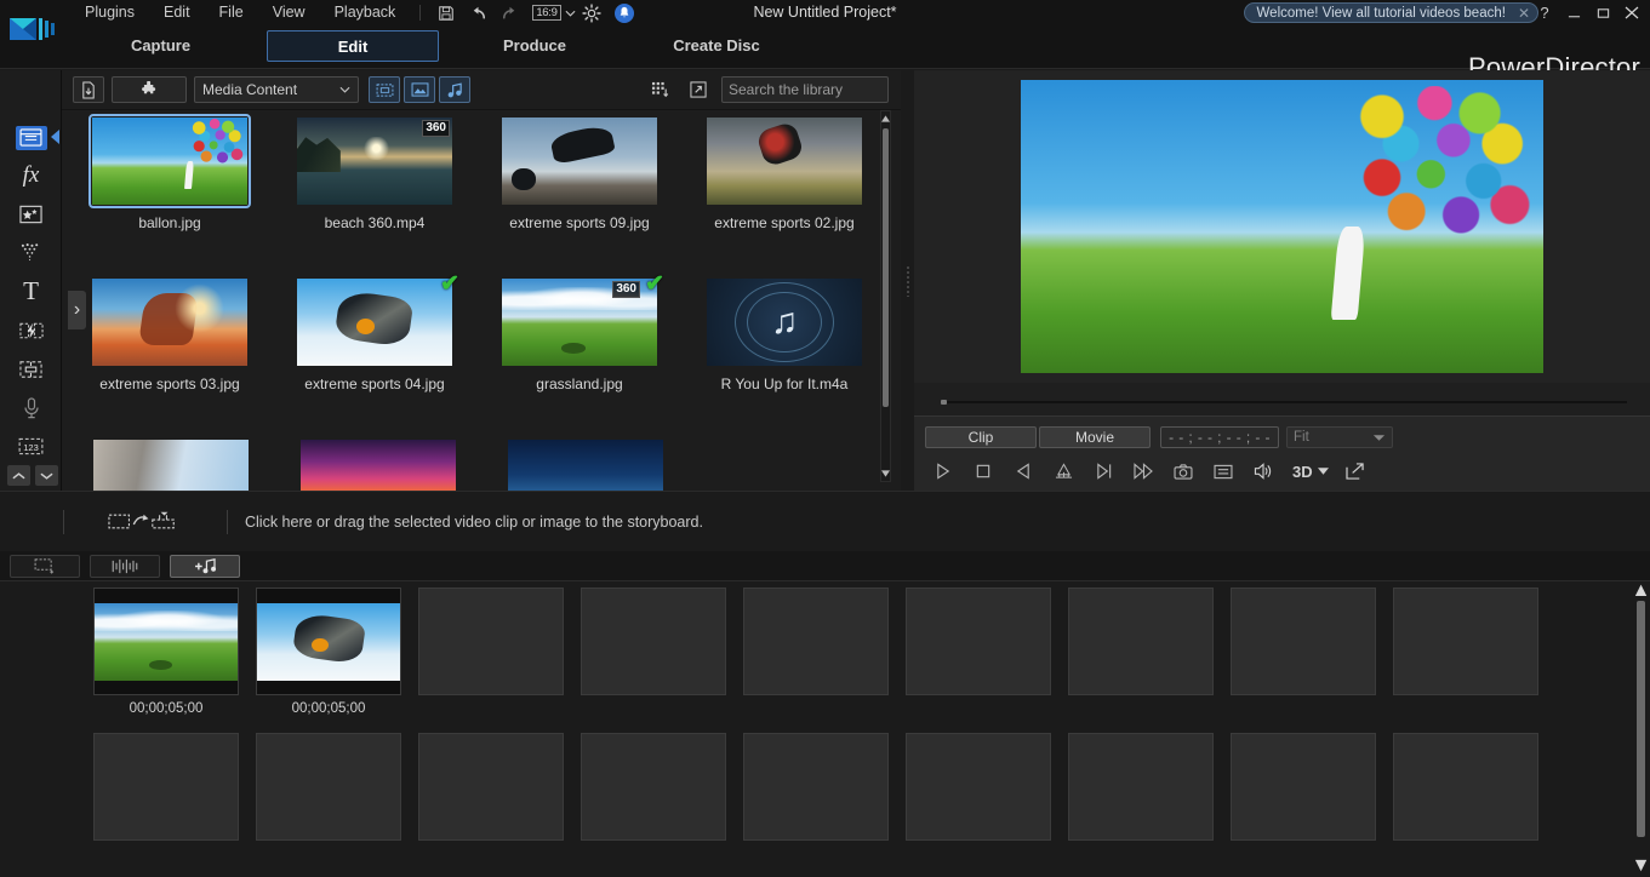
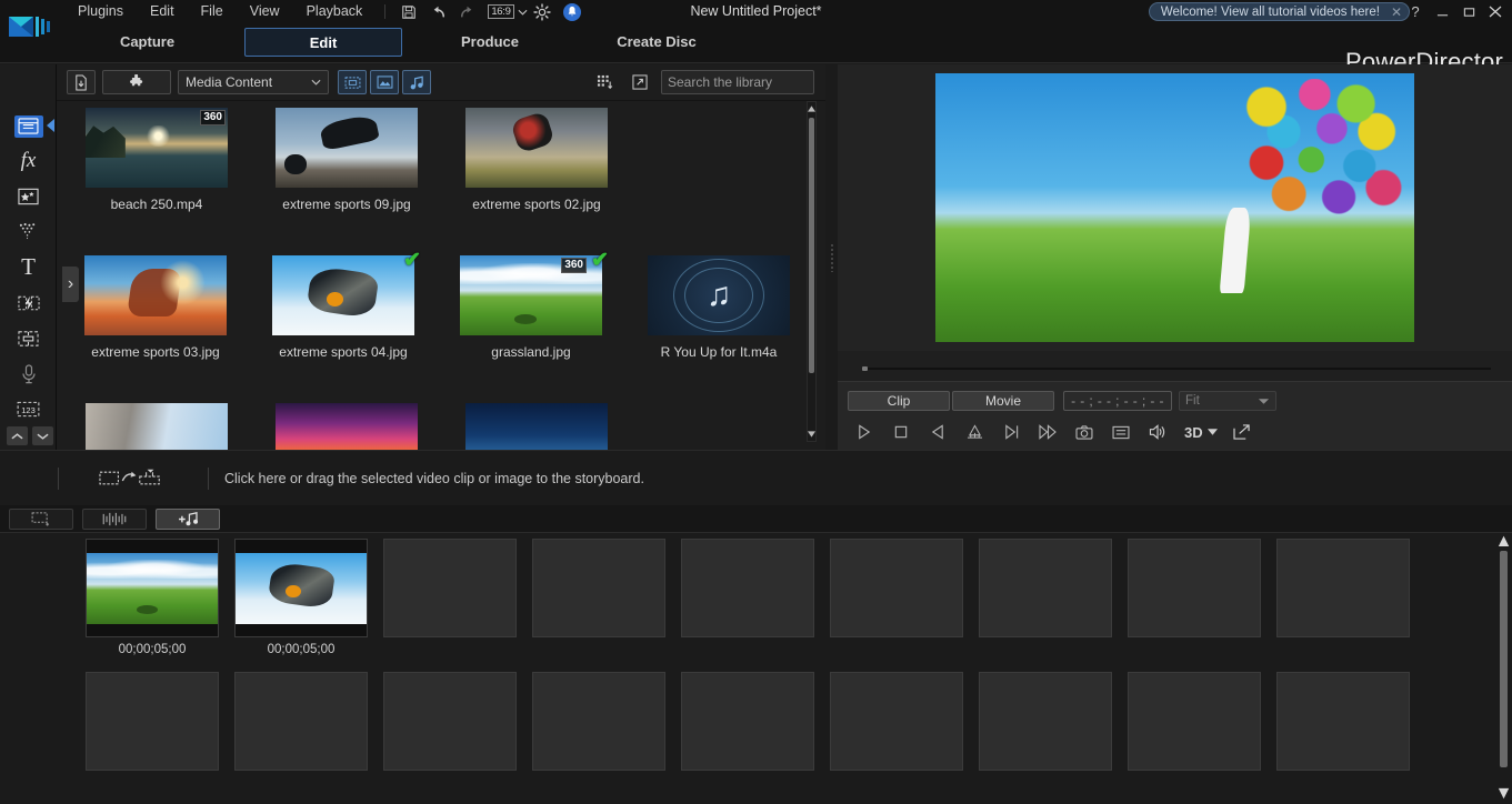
  Plugins
  Edit
  File
  View
  Playback
  16:9
  New Untitled Project*
- Welcome! View all tutorial videos beach!
+ Welcome! View all tutorial videos here!
  ✕
  ?
  Capture
  Edit
  Produce
  Create Disc
  PowerDirector
  fx
  T
  123
  ›
  Media Content
  Search the library
- ballon.jpg
  360
- beach 360.mp4
+ beach 250.mp4
  extreme sports 09.jpg
  extreme sports 02.jpg
  extreme sports 03.jpg
  ✔
  extreme sports 04.jpg
  360
  ✔
  grassland.jpg
  ♫
  R You Up for It.m4a
  Clip
  Movie
  - - ; - - ; - - ; - -
  Fit
  3D
  Click here or drag the selected video clip or image to the storyboard.
  00;00;05;00
  00;00;05;00
  ▲
  ▼
